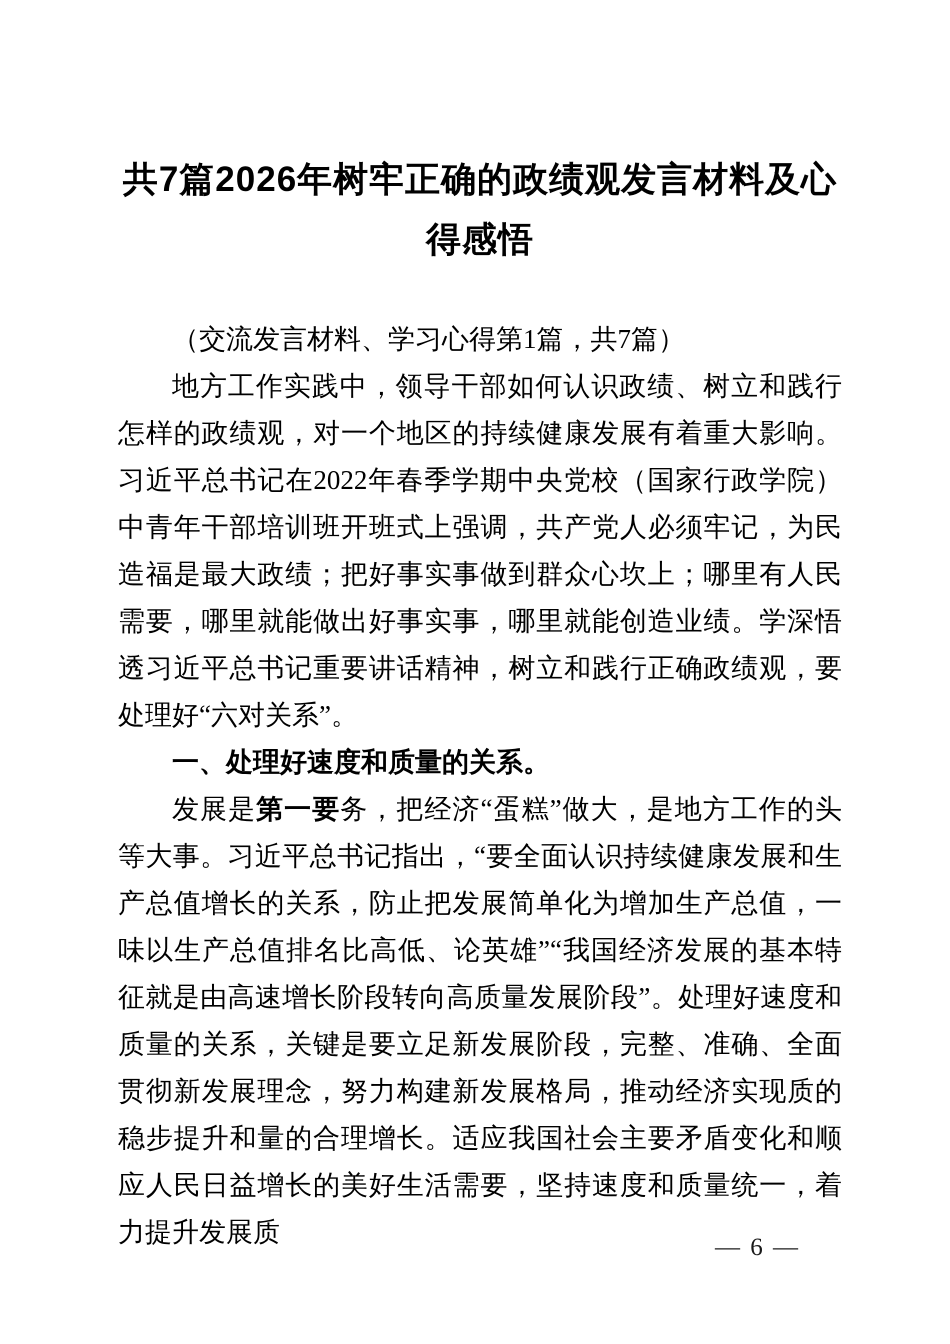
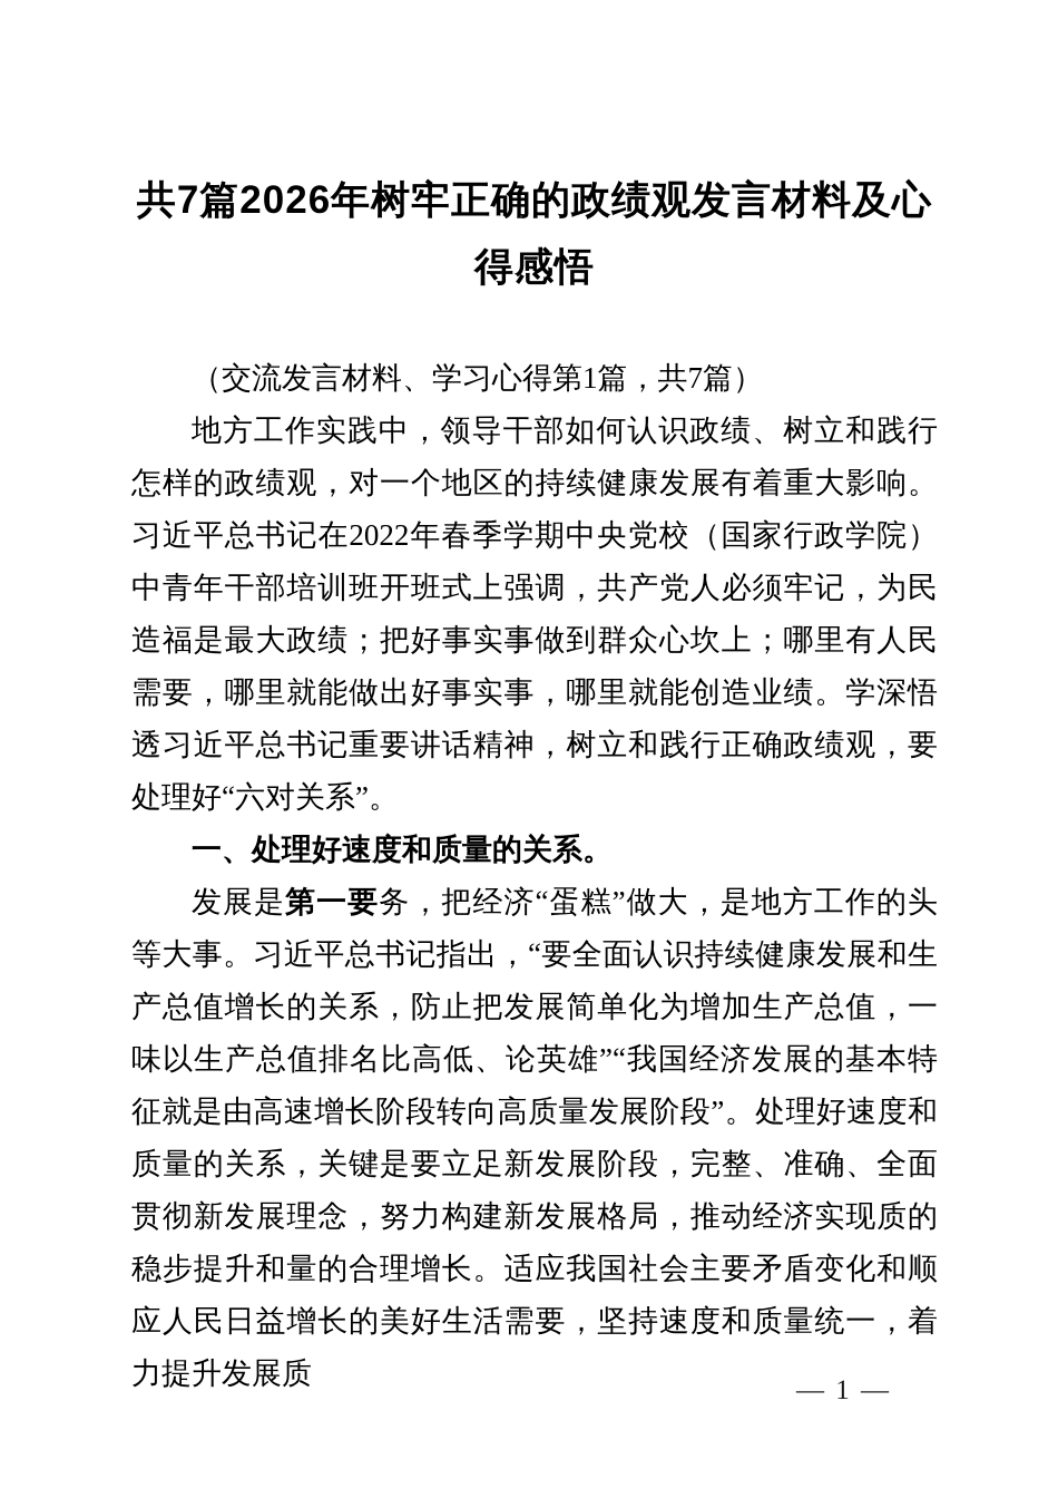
  共7篇2026年树牢正确的政绩观发言材料及心得感悟
  （交流发言材料、学习心得第1篇，共7篇）
  地方工作实践中，领导干部如何认识政绩、树立和践行怎样的政绩观，对一个地区的持续健康发展有着重大影响。习近平总书记在2022年春季学期中央党校（国家行政学院）中青年干部培训班开班式上强调，共产党人必须牢记，为民造福是最大政绩；把好事实事做到群众心坎上；哪里有人民需要，哪里就能做出好事实事，哪里就能创造业绩。学深悟透习近平总书记重要讲话精神，树立和践行正确政绩观，要处理好“六对关系”。
  一、处理好速度和质量的关系。
  发展是第一要务，把经济“蛋糕”做大，是地方工作的头等大事。习近平总书记指出，“要全面认识持续健康发展和生产总值增长的关系，防止把发展简单化为增加生产总值，一味以生产总值排名比高低、论英雄”“我国经济发展的基本特征就是由高速增长阶段转向高质量发展阶段”。处理好速度和质量的关系，关键是要立足新发展阶段，完整、准确、全面贯彻新发展理念，努力构建新发展格局，推动经济实现质的稳步提升和量的合理增长。适应我国社会主要矛盾变化和顺应人民日益增长的美好生活需要，坚持速度和质量统一，着力提升发展质
- — 6 —
+ — 1 —
